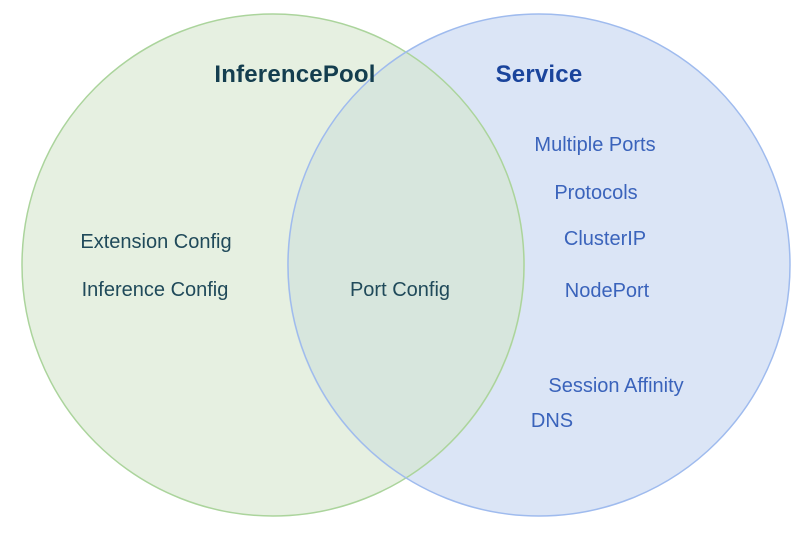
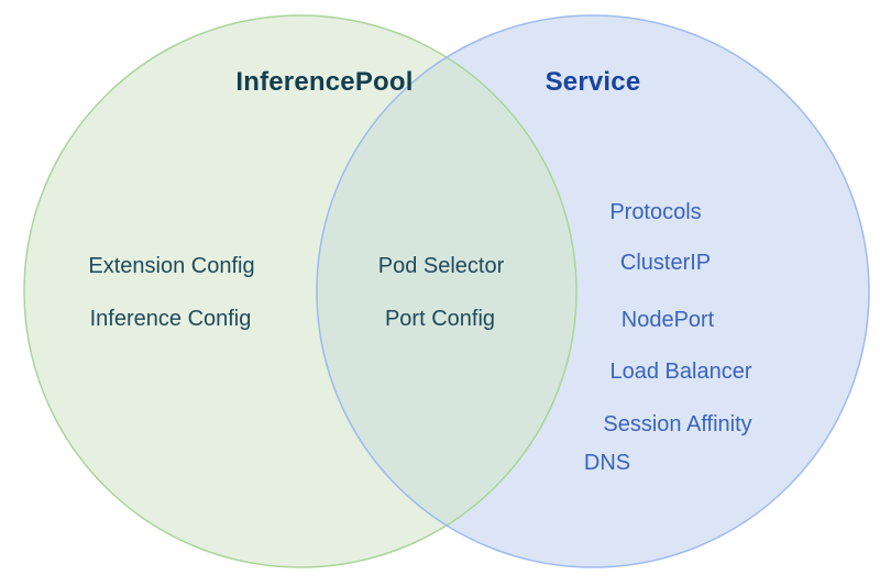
  InferencePool
  Service
  Extension Config
  Inference Config
+ Pod Selector
  Port Config
- Multiple Ports
  Protocols
  ClusterIP
  NodePort
+ Load Balancer
  Session Affinity
  DNS
